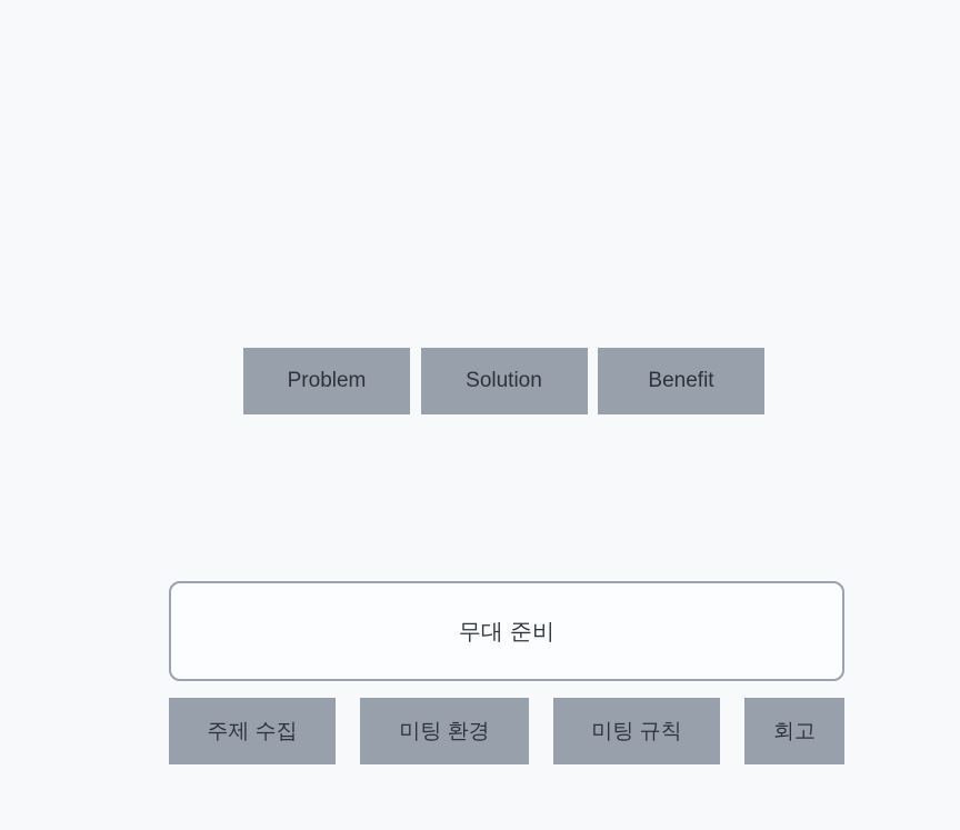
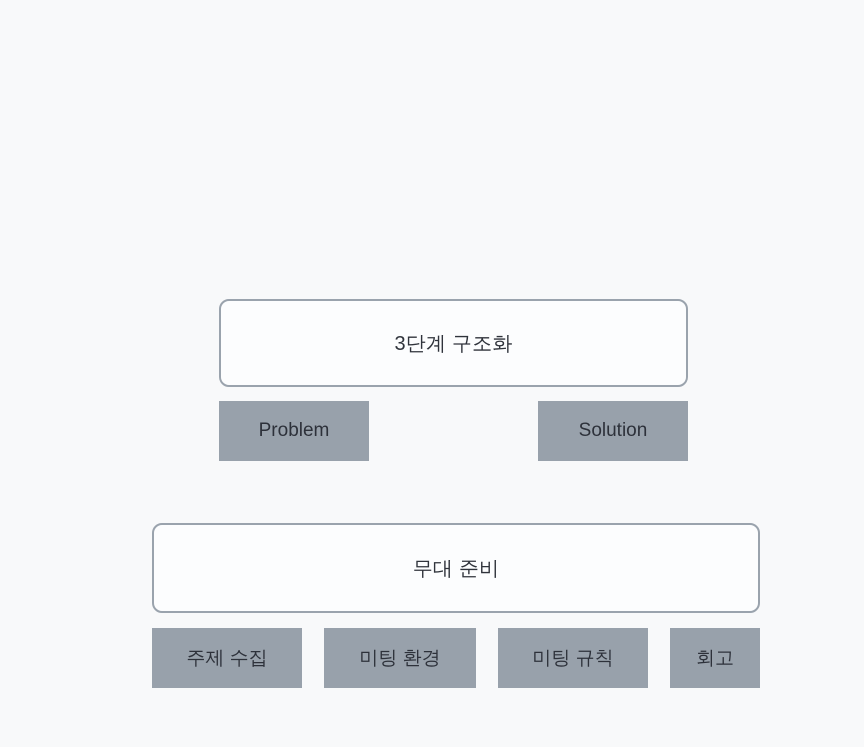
+ 3단계 구조화
  Problem
  Solution
- Benefit
  무대 준비
  주제 수집
  미팅 환경
  미팅 규칙
  회고
